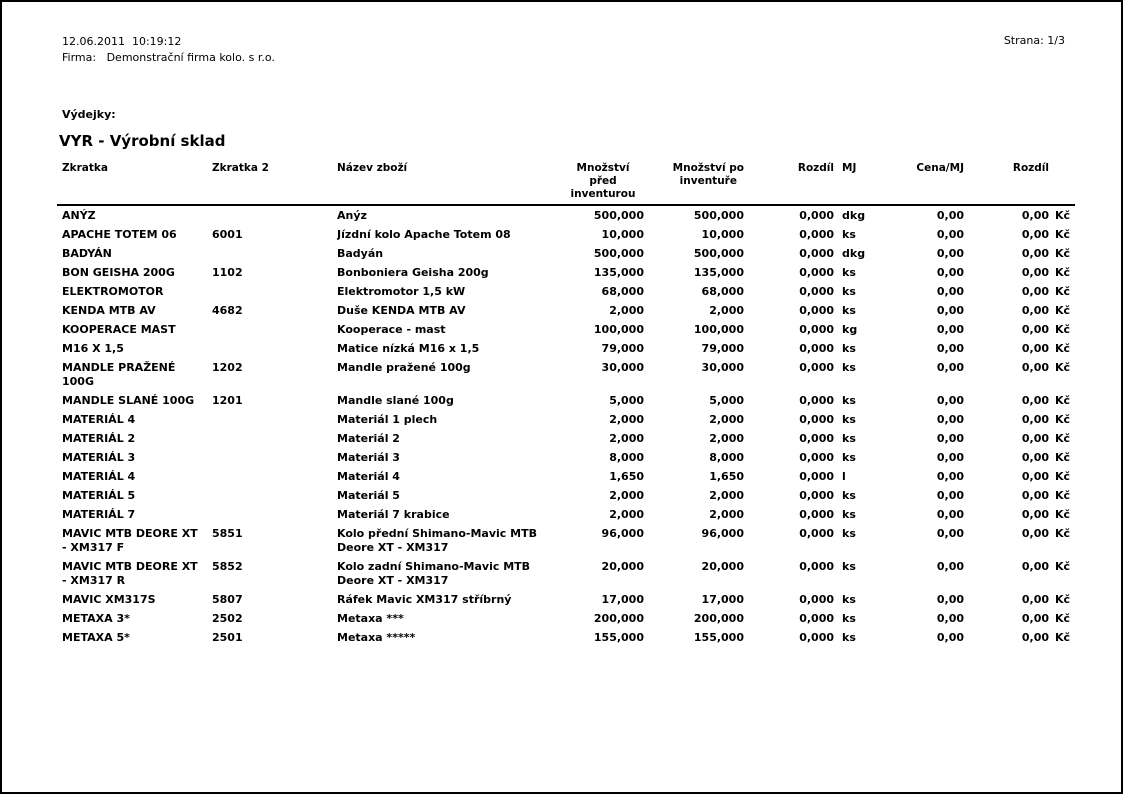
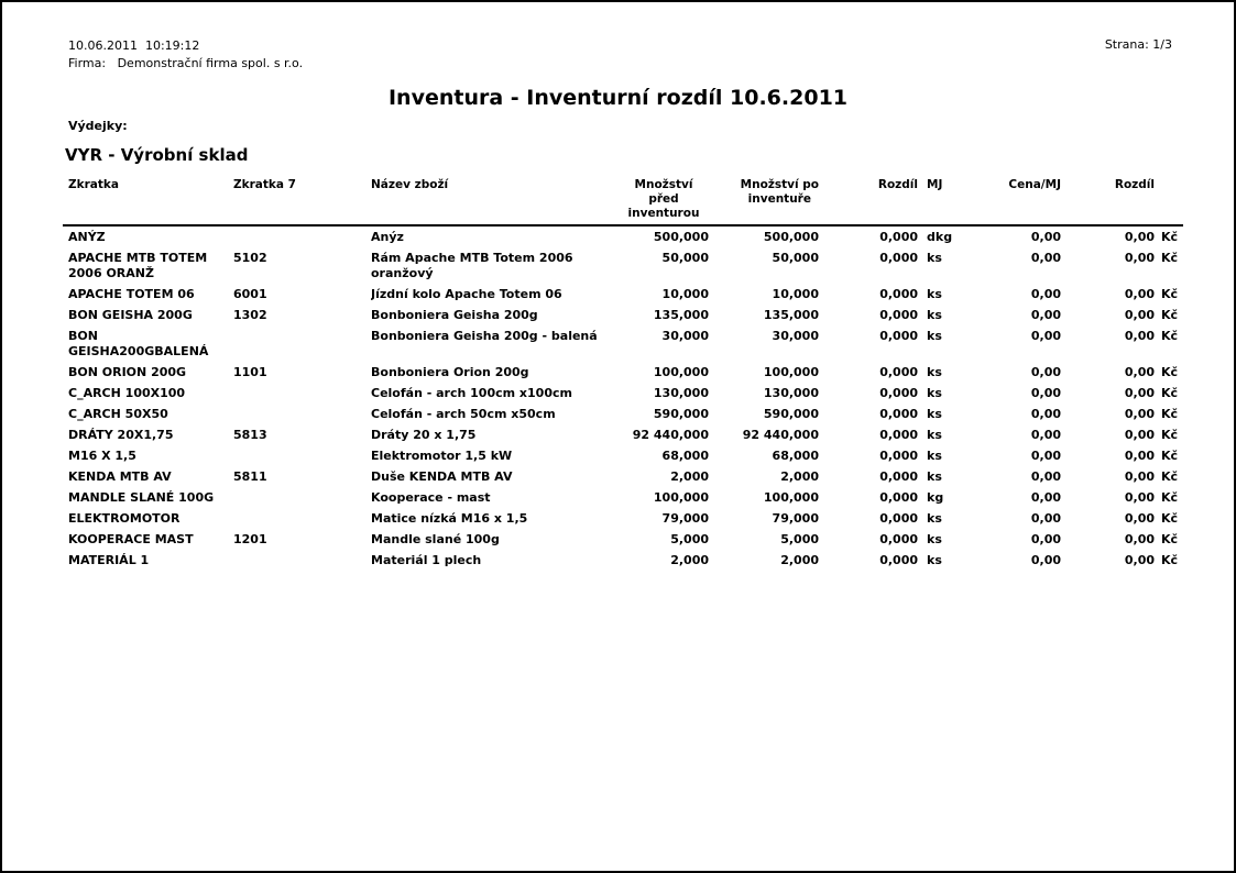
- 12.06.2011 10:19:12
+ 10.06.2011 10:19:12
- Firma: Demonstrační firma kolo. s r.o.
+ Firma: Demonstrační firma spol. s r.o.
  Strana: 1/3
+ Inventura - Inventurní rozdíl 10.6.2011
  Výdejky:
  VYR - Výrobní sklad
- Zkratka	Zkratka 2	Název zboží	Množství předinventurou	Množství poinventuře	Rozdíl	MJ	Cena/MJ	Rozdíl
+ Zkratka	Zkratka 7	Název zboží	Množství předinventurou	Množství poinventuře	Rozdíl	MJ	Cena/MJ	Rozdíl
  ANÝZ		Anýz	500,000	500,000	0,000	dkg	0,00	0,00	Kč
+ APACHE MTB TOTEM 2006 ORANŽ	5102	Rám Apache MTB Totem 2006 oranžový	50,000	50,000	0,000	ks	0,00	0,00	Kč
- APACHE TOTEM 06	6001	Jízdní kolo Apache Totem 08	10,000	10,000	0,000	ks	0,00	0,00	Kč
+ APACHE TOTEM 06	6001	Jízdní kolo Apache Totem 06	10,000	10,000	0,000	ks	0,00	0,00	Kč
- BADYÁN		Badyán	500,000	500,000	0,000	dkg	0,00	0,00	Kč
- BON GEISHA 200G	1102	Bonboniera Geisha 200g	135,000	135,000	0,000	ks	0,00	0,00	Kč
+ BON GEISHA 200G	1302	Bonboniera Geisha 200g	135,000	135,000	0,000	ks	0,00	0,00	Kč
+ BON GEISHA200GBALENÁ		Bonboniera Geisha 200g - balená	30,000	30,000	0,000	ks	0,00	0,00	Kč
+ BON ORION 200G	1101	Bonboniera Orion 200g	100,000	100,000	0,000	ks	0,00	0,00	Kč
+ C_ARCH 100X100		Celofán - arch 100cm x100cm	130,000	130,000	0,000	ks	0,00	0,00	Kč
+ C_ARCH 50X50		Celofán - arch 50cm x50cm	590,000	590,000	0,000	ks	0,00	0,00	Kč
+ DRÁTY 20X1,75	5813	Dráty 20 x 1,75	92 440,000	92 440,000	0,000	ks	0,00	0,00	Kč
- ELEKTROMOTOR		Elektromotor 1,5 kW	68,000	68,000	0,000	ks	0,00	0,00	Kč
+ M16 X 1,5		Elektromotor 1,5 kW	68,000	68,000	0,000	ks	0,00	0,00	Kč
- KENDA MTB AV	4682	Duše KENDA MTB AV	2,000	2,000	0,000	ks	0,00	0,00	Kč
+ KENDA MTB AV	5811	Duše KENDA MTB AV	2,000	2,000	0,000	ks	0,00	0,00	Kč
- KOOPERACE MAST		Kooperace - mast	100,000	100,000	0,000	kg	0,00	0,00	Kč
+ MANDLE SLANÉ 100G		Kooperace - mast	100,000	100,000	0,000	kg	0,00	0,00	Kč
- M16 X 1,5		Matice nízká M16 x 1,5	79,000	79,000	0,000	ks	0,00	0,00	Kč
+ ELEKTROMOTOR		Matice nízká M16 x 1,5	79,000	79,000	0,000	ks	0,00	0,00	Kč
- MANDLE PRAŽENÉ 100G	1202	Mandle pražené 100g	30,000	30,000	0,000	ks	0,00	0,00	Kč
- MANDLE SLANÉ 100G	1201	Mandle slané 100g	5,000	5,000	0,000	ks	0,00	0,00	Kč
+ KOOPERACE MAST	1201	Mandle slané 100g	5,000	5,000	0,000	ks	0,00	0,00	Kč
- MATERIÁL 4		Materiál 1 plech	2,000	2,000	0,000	ks	0,00	0,00	Kč
+ MATERIÁL 1		Materiál 1 plech	2,000	2,000	0,000	ks	0,00	0,00	Kč
- MATERIÁL 2		Materiál 2	2,000	2,000	0,000	ks	0,00	0,00	Kč
- MATERIÁL 3		Materiál 3	8,000	8,000	0,000	ks	0,00	0,00	Kč
- MATERIÁL 4		Materiál 4	1,650	1,650	0,000	l	0,00	0,00	Kč
- MATERIÁL 5		Materiál 5	2,000	2,000	0,000	ks	0,00	0,00	Kč
- MATERIÁL 7		Materiál 7 krabice	2,000	2,000	0,000	ks	0,00	0,00	Kč
- MAVIC MTB DEORE XT - XM317 F	5851	Kolo přední Shimano-Mavic MTB Deore XT - XM317	96,000	96,000	0,000	ks	0,00	0,00	Kč
- MAVIC MTB DEORE XT - XM317 R	5852	Kolo zadní Shimano-Mavic MTB Deore XT - XM317	20,000	20,000	0,000	ks	0,00	0,00	Kč
- MAVIC XM317S	5807	Ráfek Mavic XM317 stříbrný	17,000	17,000	0,000	ks	0,00	0,00	Kč
- METAXA 3*	2502	Metaxa ***	200,000	200,000	0,000	ks	0,00	0,00	Kč
- METAXA 5*	2501	Metaxa *****	155,000	155,000	0,000	ks	0,00	0,00	Kč
